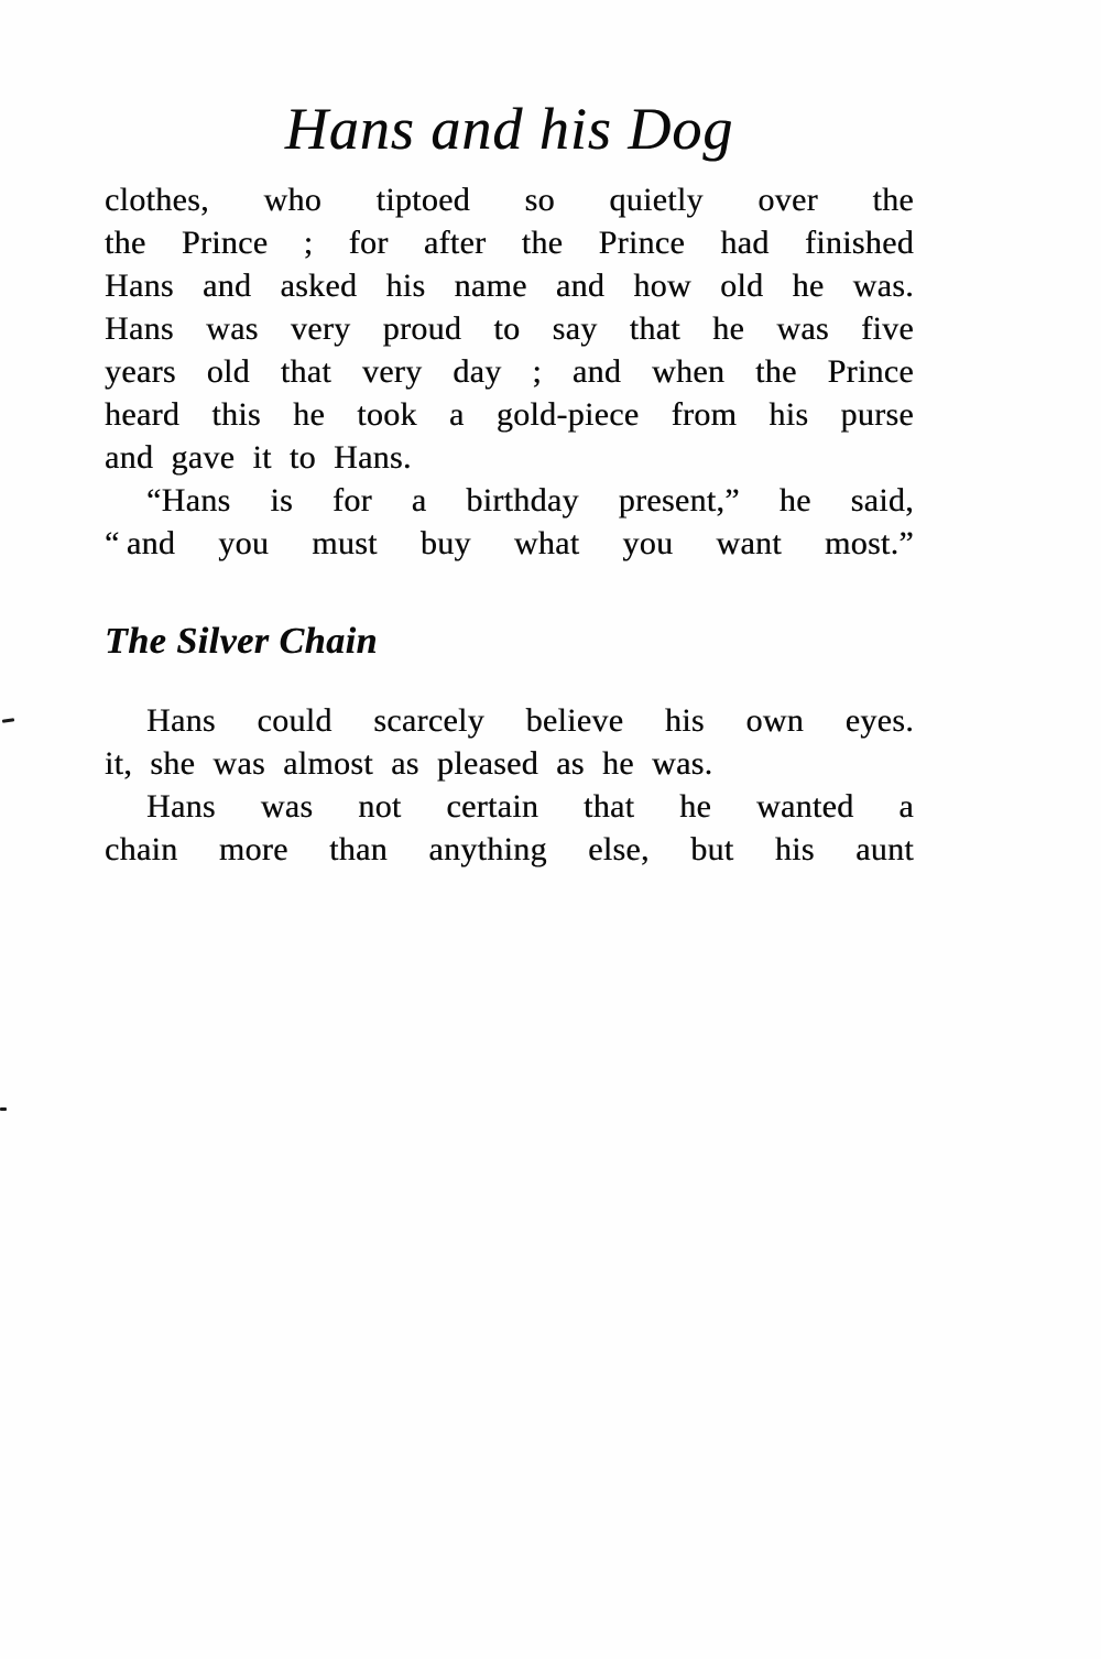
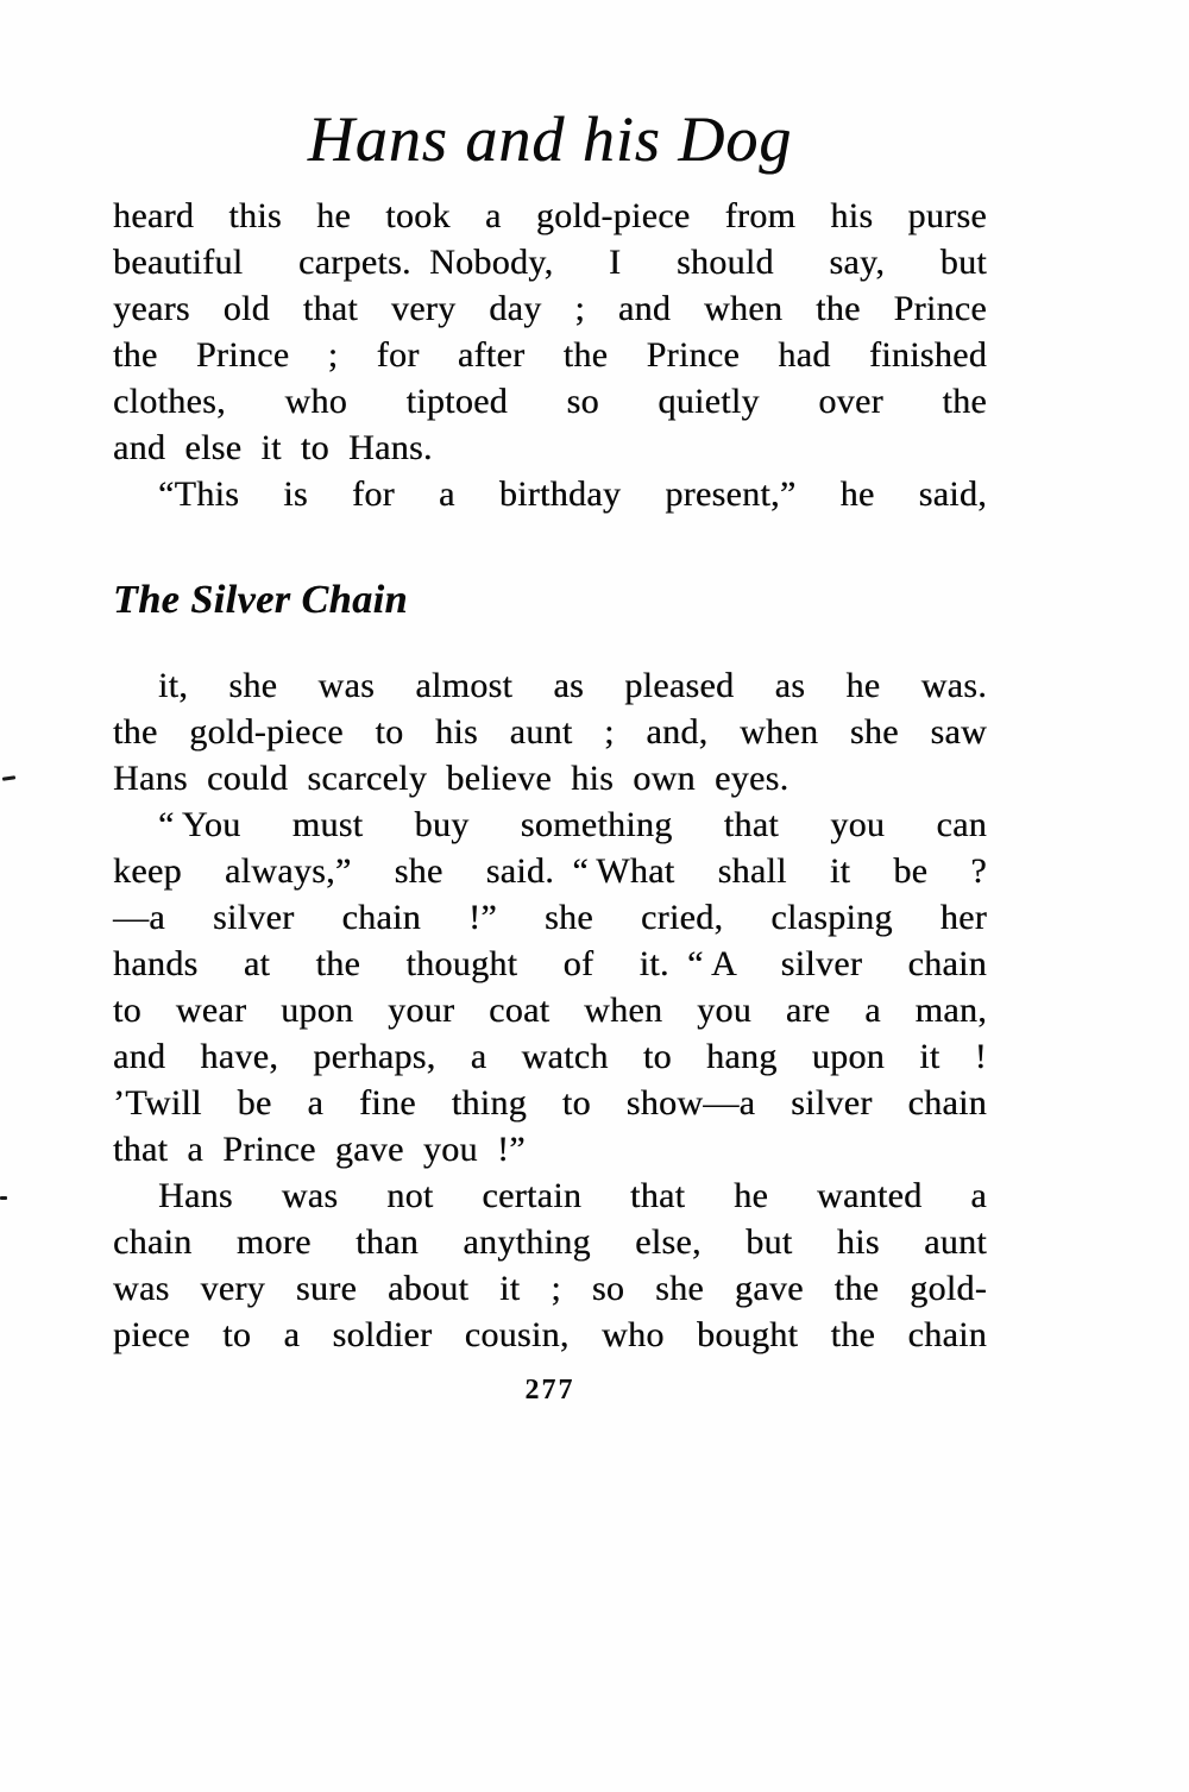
  Hans and his Dog
- clothes, who tiptoed so quietly over the
+ heard this he took a gold-piece from his purse
+ beautiful carpets. Nobody, I should say, but
- the Prince ; for after the Prince had finished
+ years old that very day ; and when the Prince
- Hans and asked his name and how old he was.
- Hans was very proud to say that he was five
- years old that very day ; and when the Prince
+ the Prince ; for after the Prince had finished
- heard this he took a gold-piece from his purse
+ clothes, who tiptoed so quietly over the
- and gave it to Hans.
+ and else it to Hans.
- “Hans is for a birthday present,” he said,
+ “This is for a birthday present,” he said,
- “ and you must buy what you want most.”
  The Silver Chain
- Hans could scarcely believe his own eyes.
+ it, she was almost as pleased as he was.
+ the gold-piece to his aunt ; and, when she saw
- it, she was almost as pleased as he was.
+ Hans could scarcely believe his own eyes.
+ “ You must buy something that you can
+ keep always,” she said. “ What shall it be ?
+ —a silver chain !” she cried, clasping her
+ hands at the thought of it. “ A silver chain
+ to wear upon your coat when you are a man,
+ and have, perhaps, a watch to hang upon it !
+ ’Twill be a fine thing to show—a silver chain
+ that a Prince gave you !”
  Hans was not certain that he wanted a
  chain more than anything else, but his aunt
+ was very sure about it ; so she gave the gold-
+ piece to a soldier cousin, who bought the chain
+ 277
